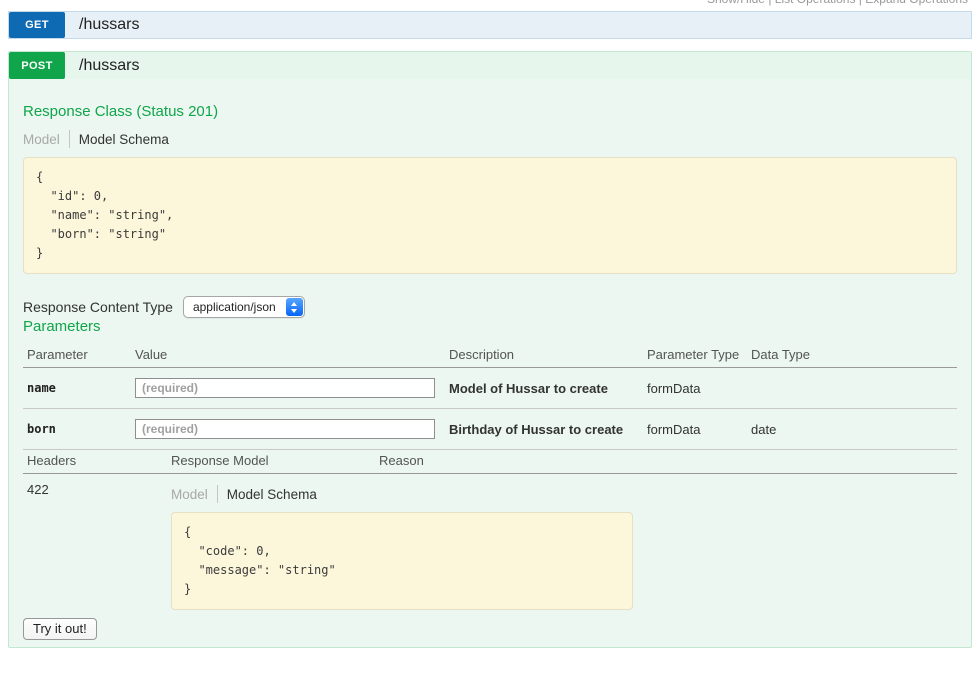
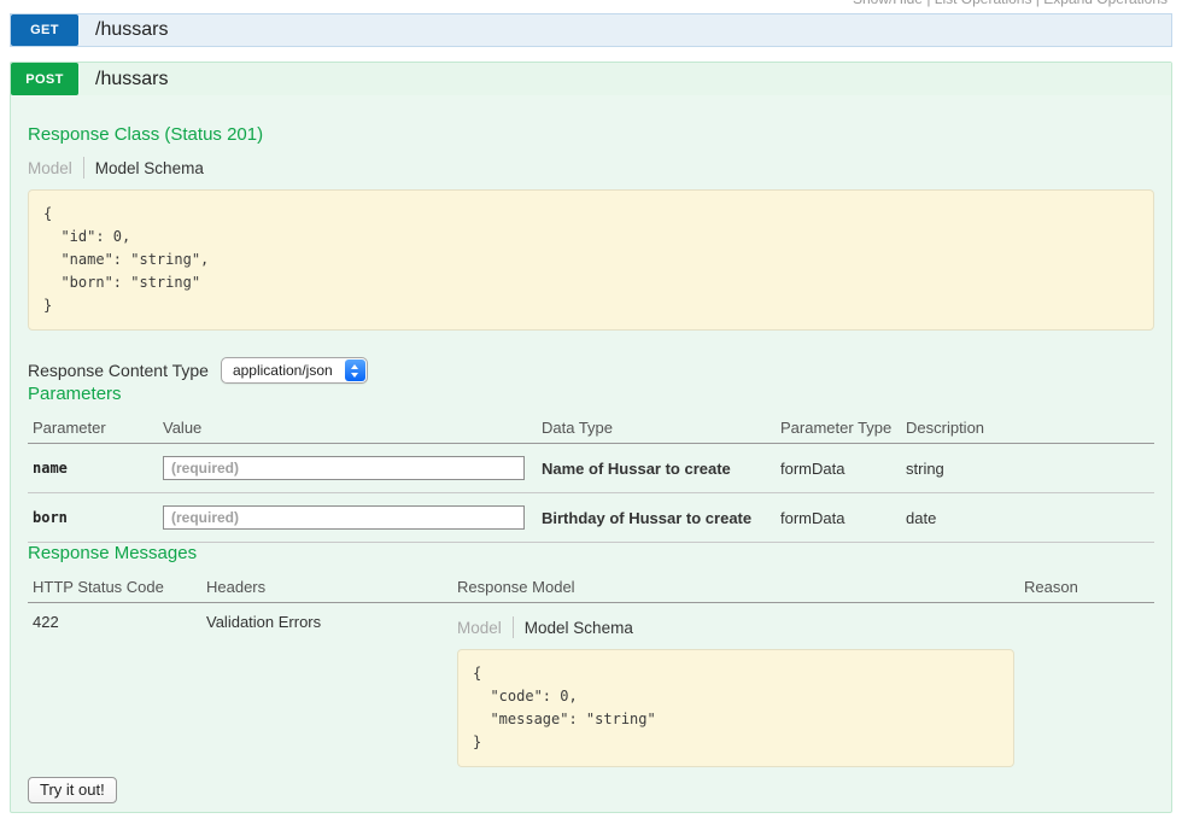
  GET
  /hussars
  POST
  /hussars
  Response Class (Status 201)
  Model
  Model Schema
  {
  "id": 0,
  "name": "string",
  "born": "string"
  }
  Response Content Type
  application/json
  Parameters
  Parameter
  Value
- Description
+ Data Type
  Parameter Type
- Data Type
+ Description
  name
  (required)
- Model of Hussar to create
+ Name of Hussar to create
  formData
+ string
  born
  (required)
  Birthday of Hussar to create
  formData
  date
+ Response Messages
+ HTTP Status Code
  Headers
  Response Model
  Reason
  422
+ Validation Errors
  Model
  Model Schema
  {
  "code": 0,
  "message": "string"
  }
  Try it out!
